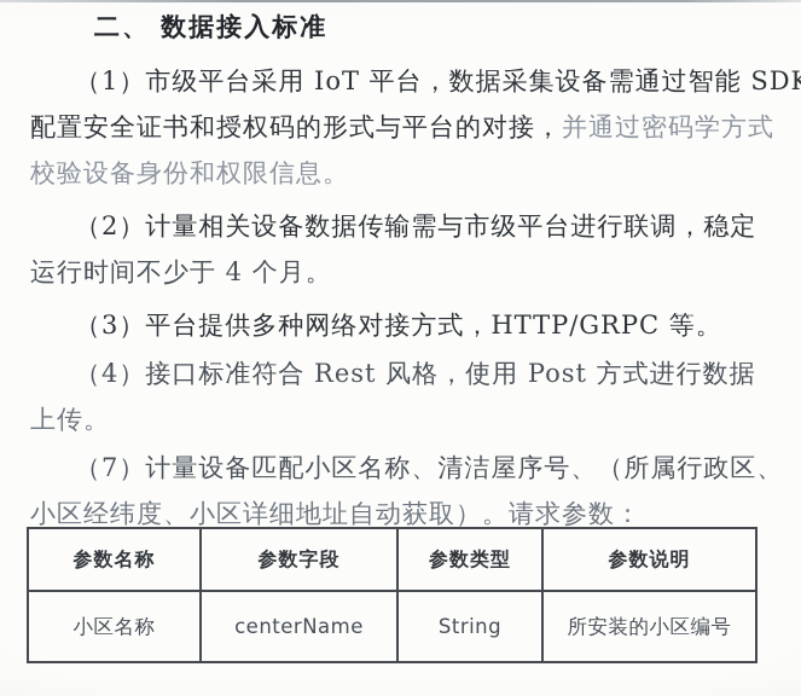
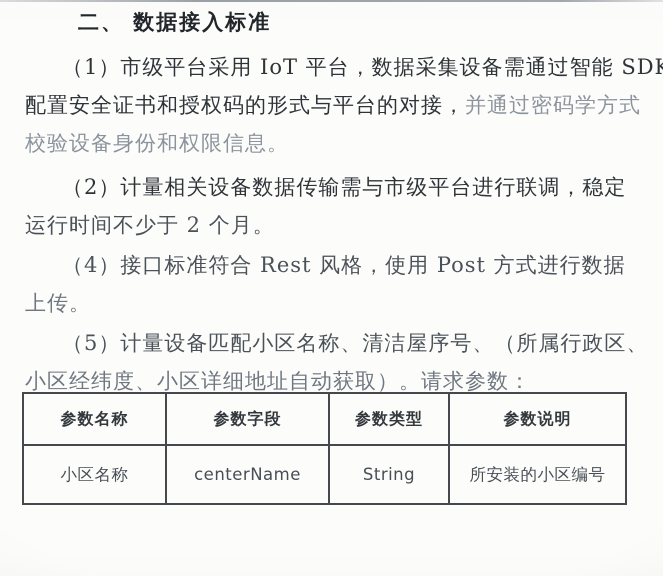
  二、 数据接入标准
  （1）市级平台采用 IoT 平台，数据采集设备需通过智能 SD
  配置安全证书和授权码的形式与平台的对接，并通过密码学方式
  校验设备身份和权限信息。
  （2）计量相关设备数据传输需与市级平台进行联调，稳定
- 运行时间不少于 4 个月。
+ 运行时间不少于 2 个月。
- （3）平台提供多种网络对接方式，HTTP/GRPC 等。
  （4）接口标准符合 Rest 风格，使用 Post 方式进行数据
  上传。
- （7）计量设备匹配小区名称、清洁屋序号、（所属行政区、
+ （5）计量设备匹配小区名称、清洁屋序号、（所属行政区、
  小区经纬度、小区详细地址自动获取）。请求参数：
  参数名称	参数字段	参数类型	参数说明
  小区名称	centerName	String	所安装的小区编号
